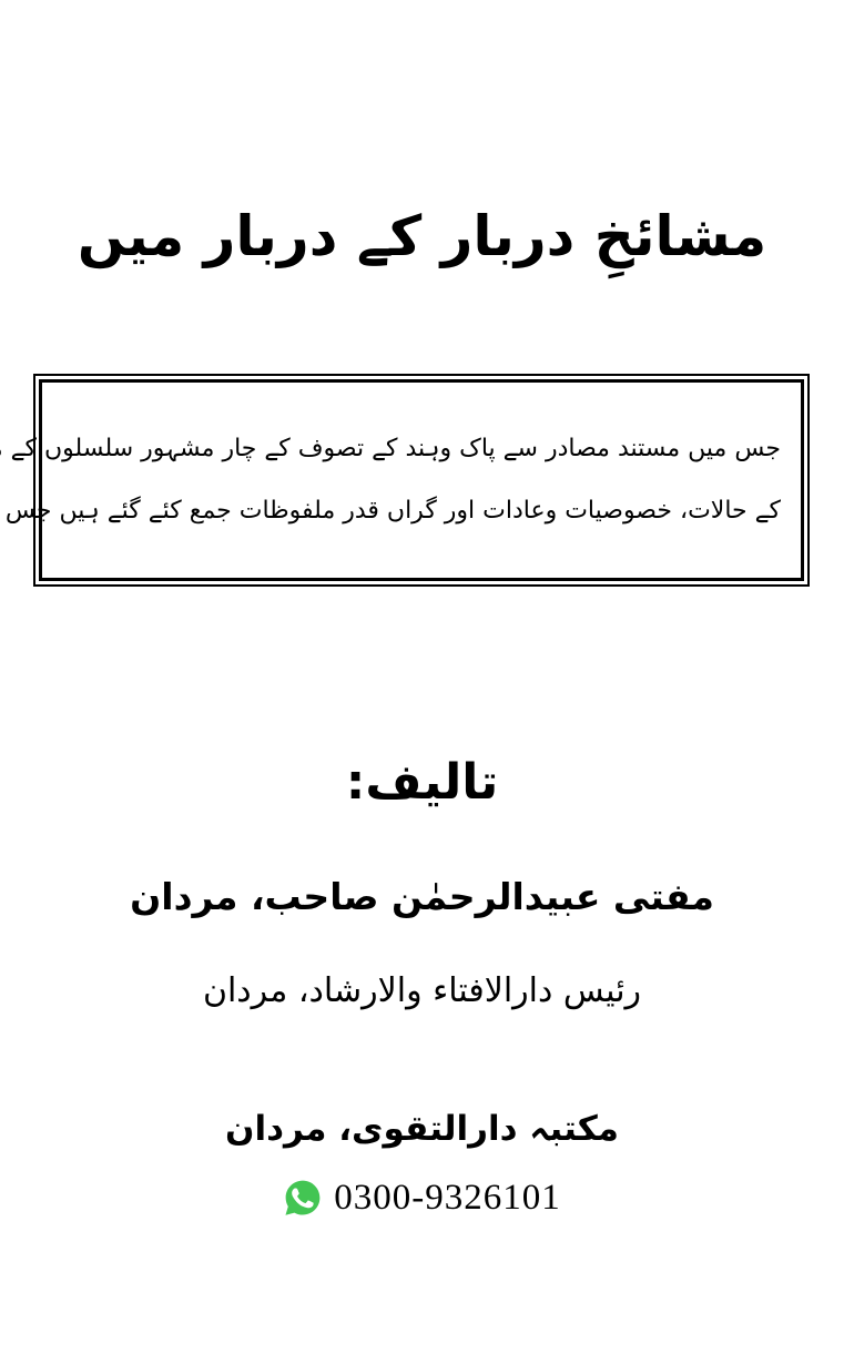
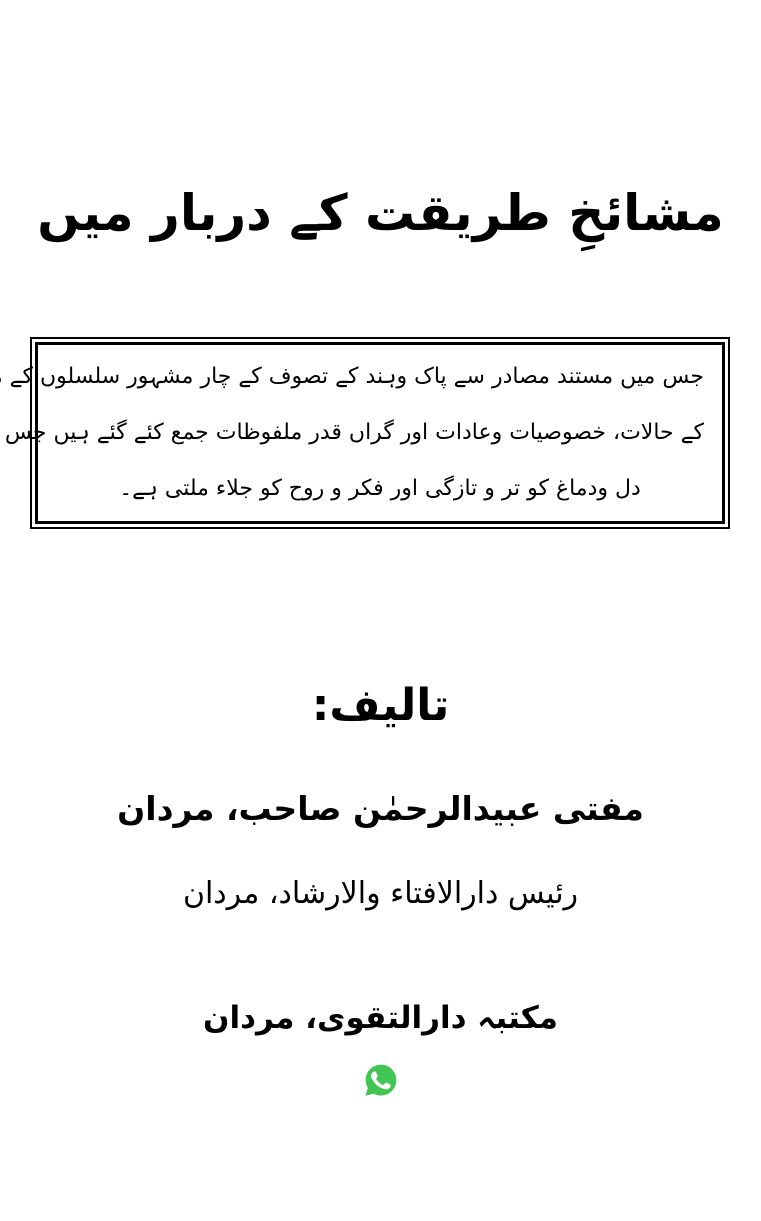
- مشائخِ دربار کے دربار میں
+ مشائخِ طریقت کے دربار میں
  جس میں مستند مصادر سے پاک وہند کے تصوف کے چار مشہور سلسلوں کے
  کے حالات، خصوصیات وعادات اور گراں قدر ملفوظات جمع کئے گئے ہیں جس
+ دل ودماغ کو تر و تازگی اور فکر و روح کو جلاء ملتی ہے۔
  تالیف:
  مفتی عبیدالرحمٰن صاحب، مردان
  رئیس دارالافتاء والارشاد، مردان
  مکتبہ دارالتقوی، مردان
- 0300-9326101
